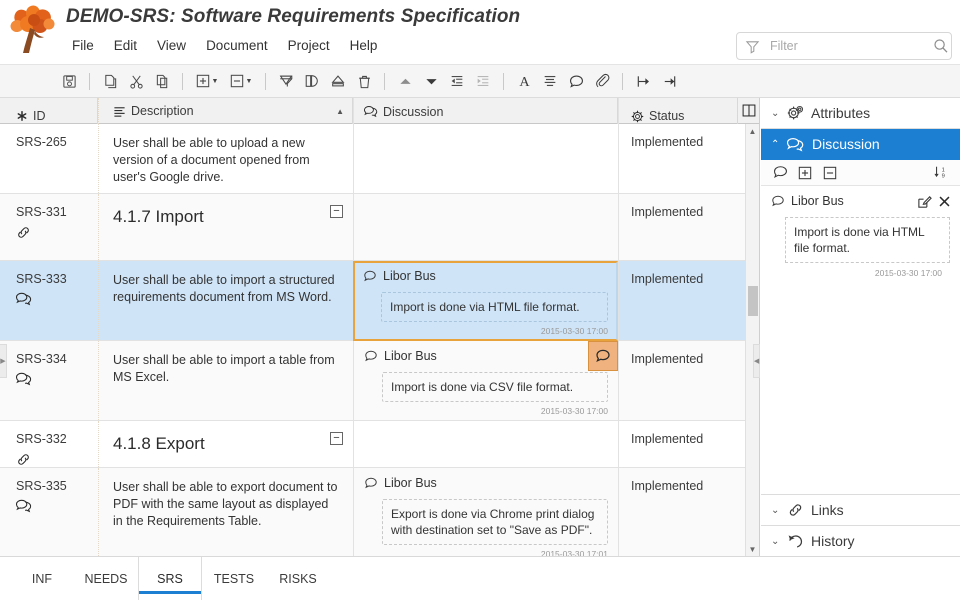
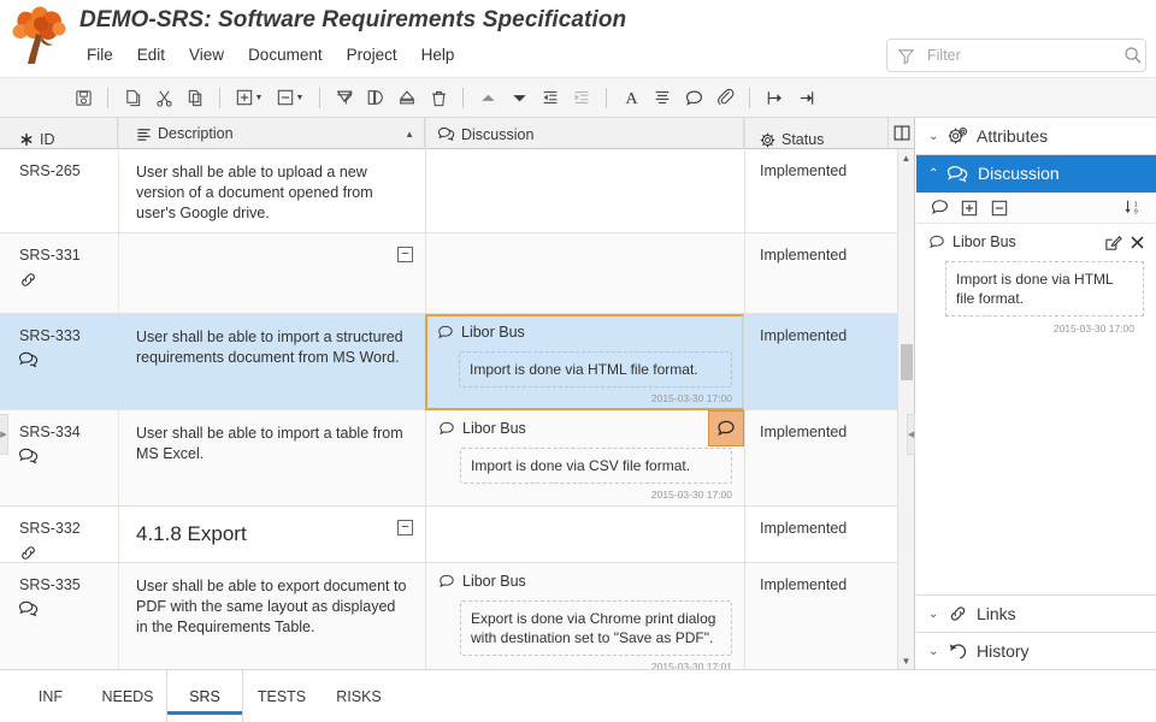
  DEMO-SRS: Software Requirements Specification
  File
  Edit
  View
  Document
  Project
  Help
  Filter
  A
  ID
  Description
  ▲
  Discussion
  Status
  SRS-265
  User shall be able to upload a new version of a document opened from user's Google drive.
  Implemented
  SRS-331
- 4.1.7 Import
  −
  Implemented
  SRS-333
  User shall be able to import a structured requirements document from MS Word.
  Libor Bus
  Import is done via HTML file format.
  2015-03-30 17:00
  Implemented
  SRS-334
  User shall be able to import a table from MS Excel.
  Libor Bus
  Import is done via CSV file format.
  2015-03-30 17:00
  Implemented
  SRS-332
  4.1.8 Export
  −
  Implemented
  SRS-335
  User shall be able to export document to PDF with the same layout as displayed in the Requirements Table.
  Libor Bus
  Export is done via Chrome print dialog with destination set to "Save as PDF".
  2015-03-30 17:01
  Implemented
  ▲
  ▼
  ⌄
  Attributes
  ⌃
  Discussion
  Libor Bus
  Import is done via HTML file format.
  2015-03-30 17:00
  ⌄
  Links
  ⌄
  History
  INF
  NEEDS
  SRS
  TESTS
  RISKS
